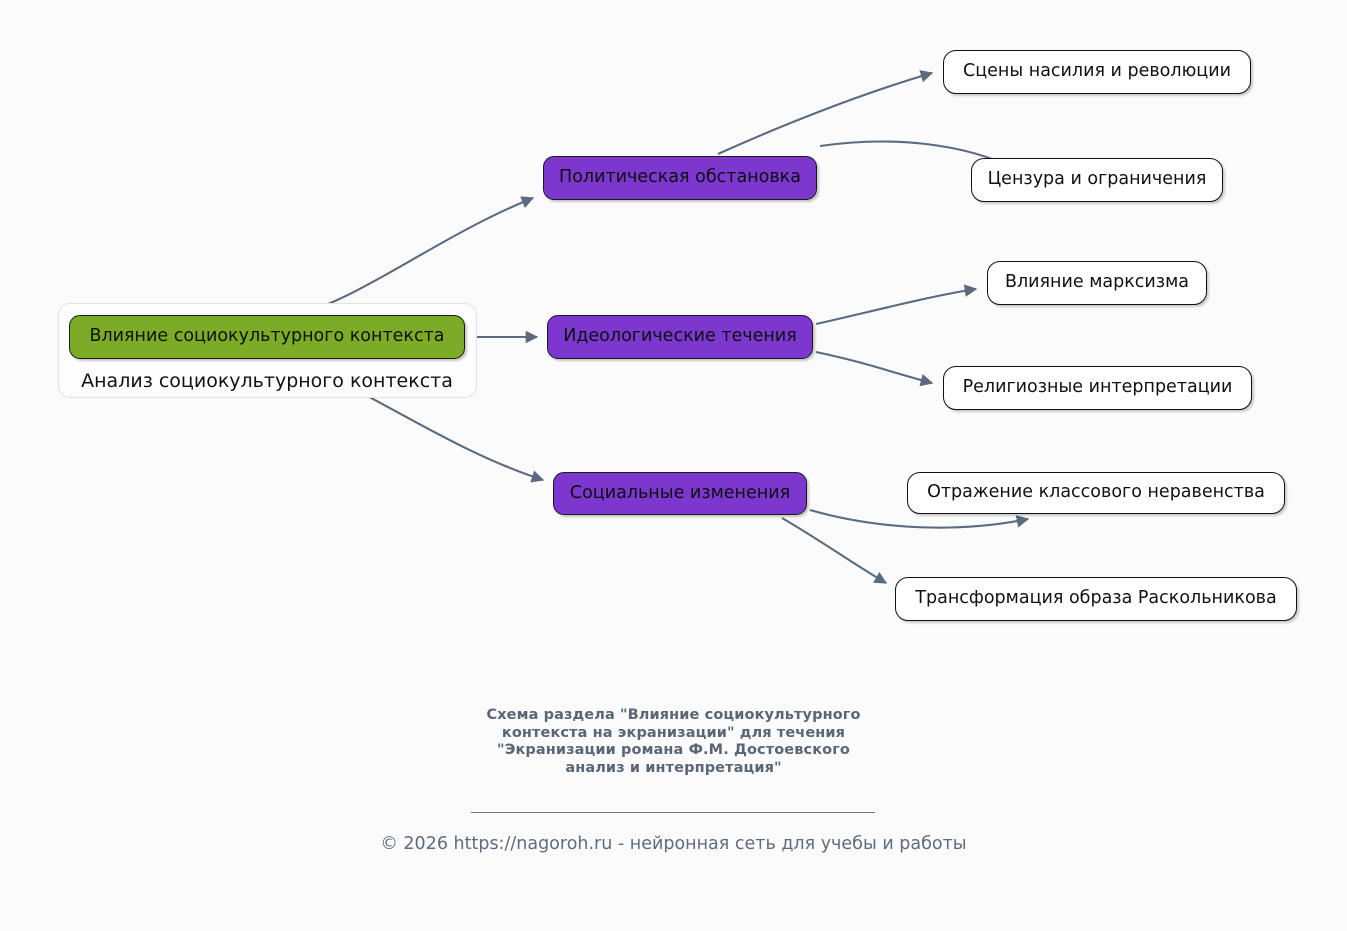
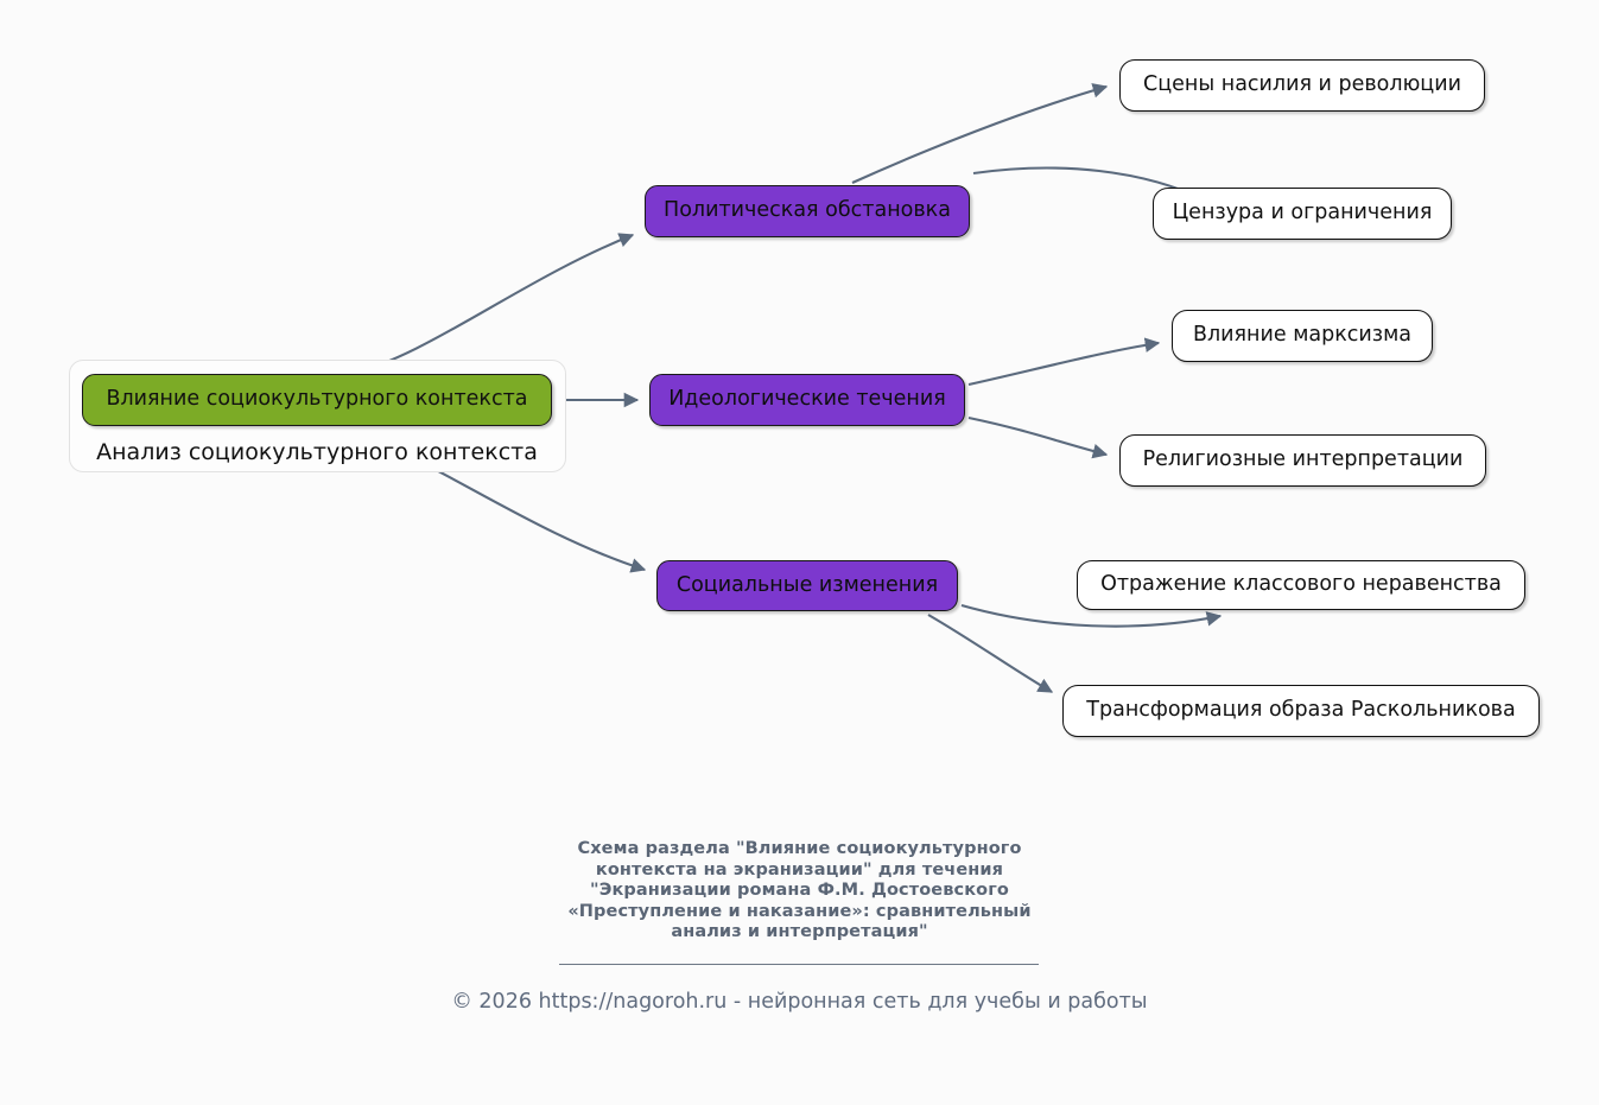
  Влияние социокультурного контекста
  Анализ социокультурного контекста
  Политическая обстановка
  Идеологические течения
  Социальные изменения
  Сцены насилия и революции
  Цензура и ограничения
  Влияние марксизма
  Религиозные интерпретации
  Отражение классового неравенства
  Трансформация образа Раскольникова
  Схема раздела "Влияние социокультурного
  контекста на экранизации" для течения
  "Экранизации романа Ф.М. Достоевского
+ «Преступление и наказание»: сравнительный
  анализ и интерпретация"
  © 2026 https://nagoroh.ru - нейронная сеть для учебы и работы
